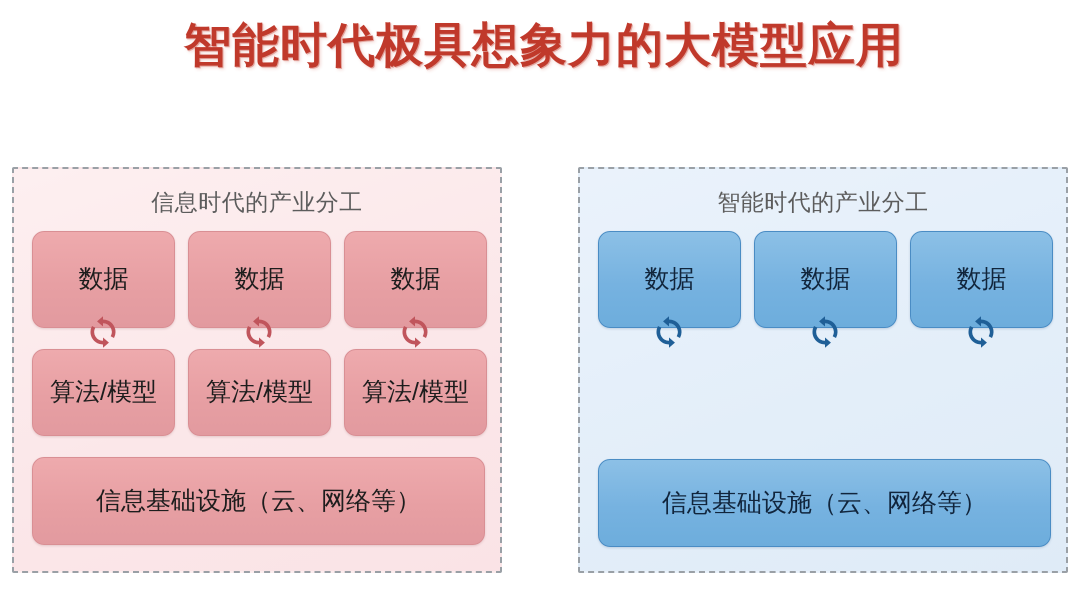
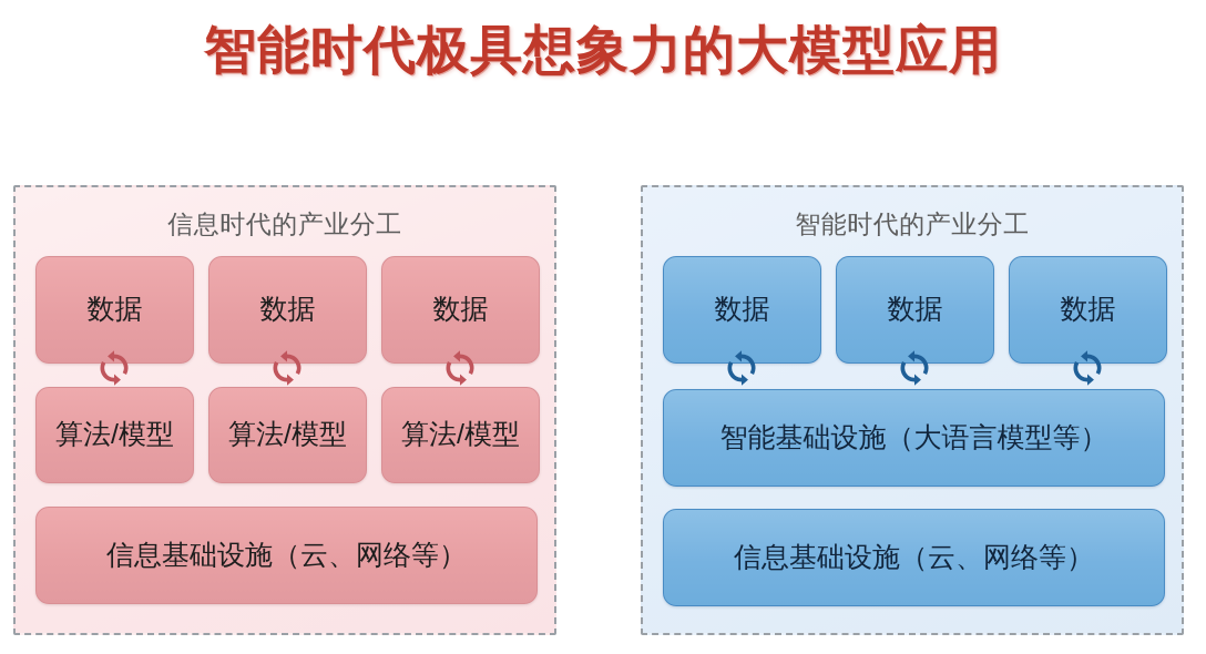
  智能时代极具想象力的大模型应用
  信息时代的产业分工
  数据
  数据
  数据
  算法/模型
  算法/模型
  算法/模型
  信息基础设施（云、网络等）
  智能时代的产业分工
  数据
  数据
  数据
+ 智能基础设施（大语言模型等）
  信息基础设施（云、网络等）
